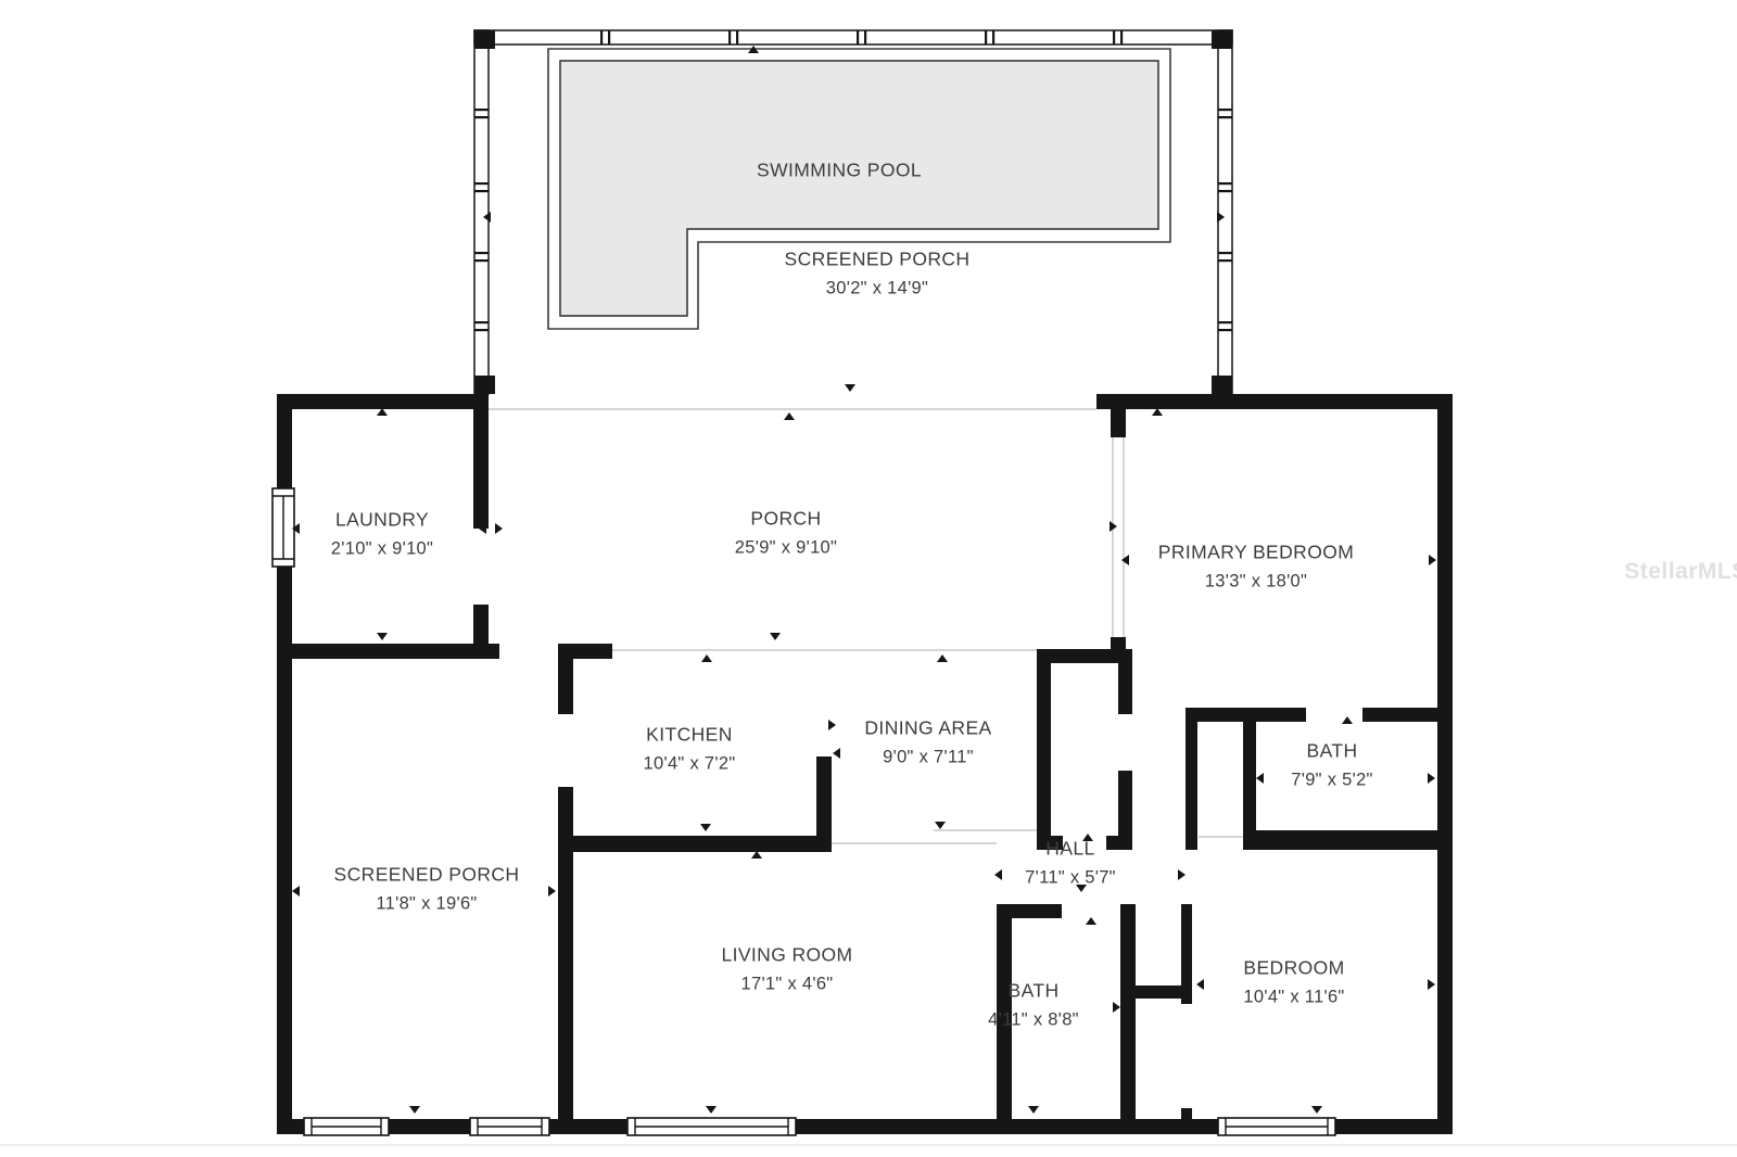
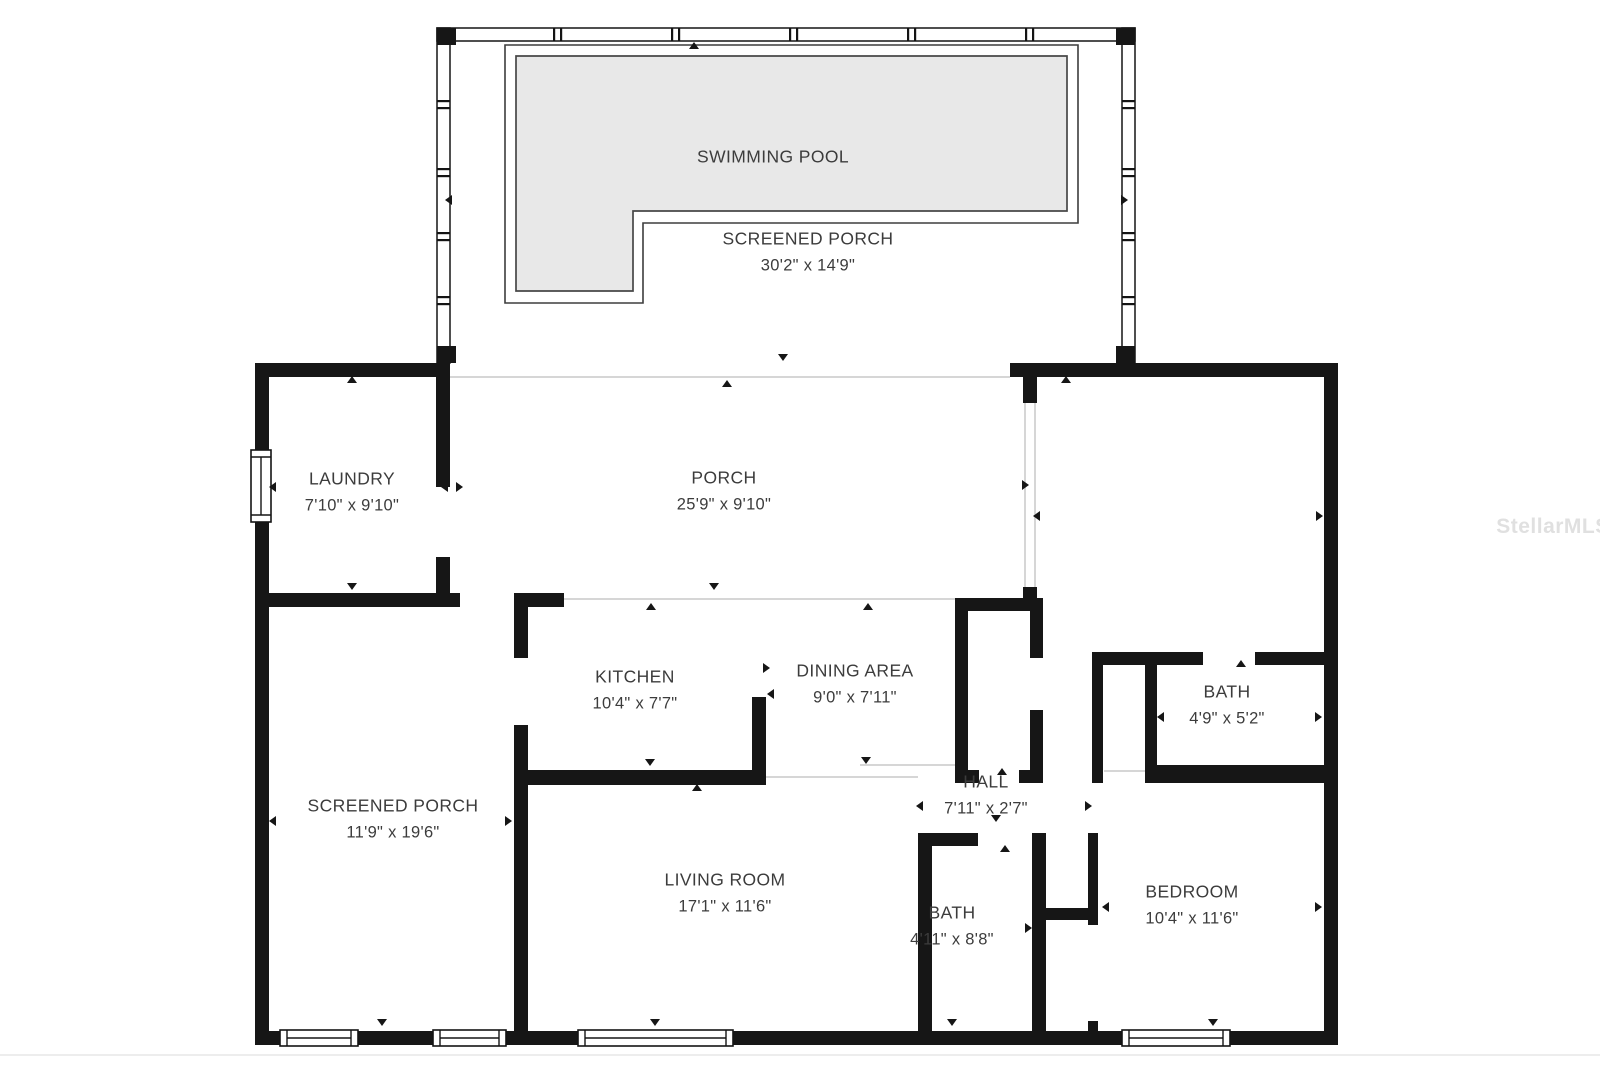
  SWIMMING POOL
  SCREENED PORCH
  30'2" x 14'9"
  LAUNDRY
- 2'10" x 9'10"
+ 7'10" x 9'10"
  PORCH
  25'9" x 9'10"
- PRIMARY BEDROOM
- 13'3" x 18'0"
  KITCHEN
- 10'4" x 7'2"
+ 10'4" x 7'7"
  DINING AREA
  9'0" x 7'11"
  BATH
- 7'9" x 5'2"
+ 4'9" x 5'2"
  HALL
- 7'11" x 5'7"
+ 7'11" x 2'7"
  SCREENED PORCH
- 11'8" x 19'6"
+ 11'9" x 19'6"
  LIVING ROOM
- 17'1" x 4'6"
+ 17'1" x 11'6"
  BATH
  4'11" x 8'8"
  BEDROOM
  10'4" x 11'6"
  StellarML
